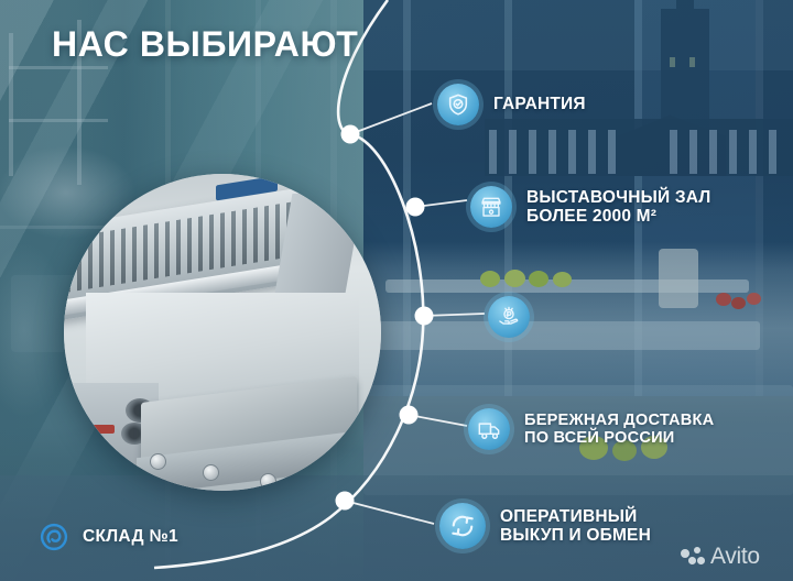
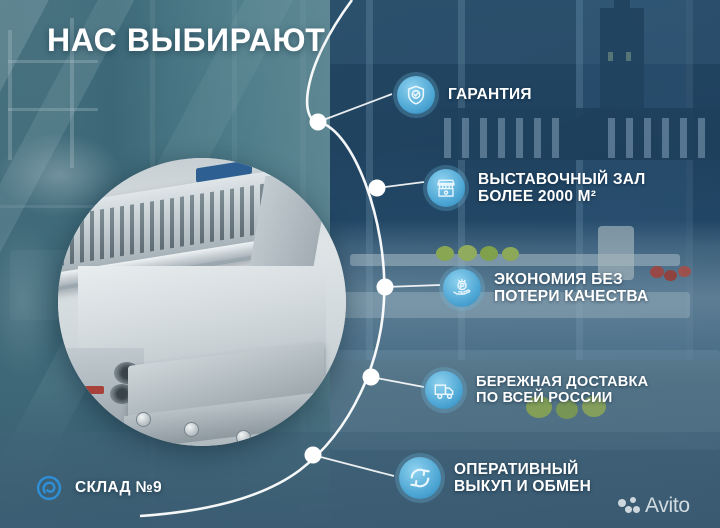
  НАС ВЫБИРАЮТ
  ГАРАНТИЯ
  ВЫСТАВОЧНЫЙ ЗАЛ
  БОЛЕЕ 2000 М²
+ ЭКОНОМИЯ БЕЗ
+ ПОТЕРИ КАЧЕСТВА
  БЕРЕЖНАЯ ДОСТАВКА
  ПО ВСЕЙ РОССИИ
  ОПЕРАТИВНЫЙ
  ВЫКУП И ОБМЕН
- СКЛАД №1
+ СКЛАД №9
  Avito
